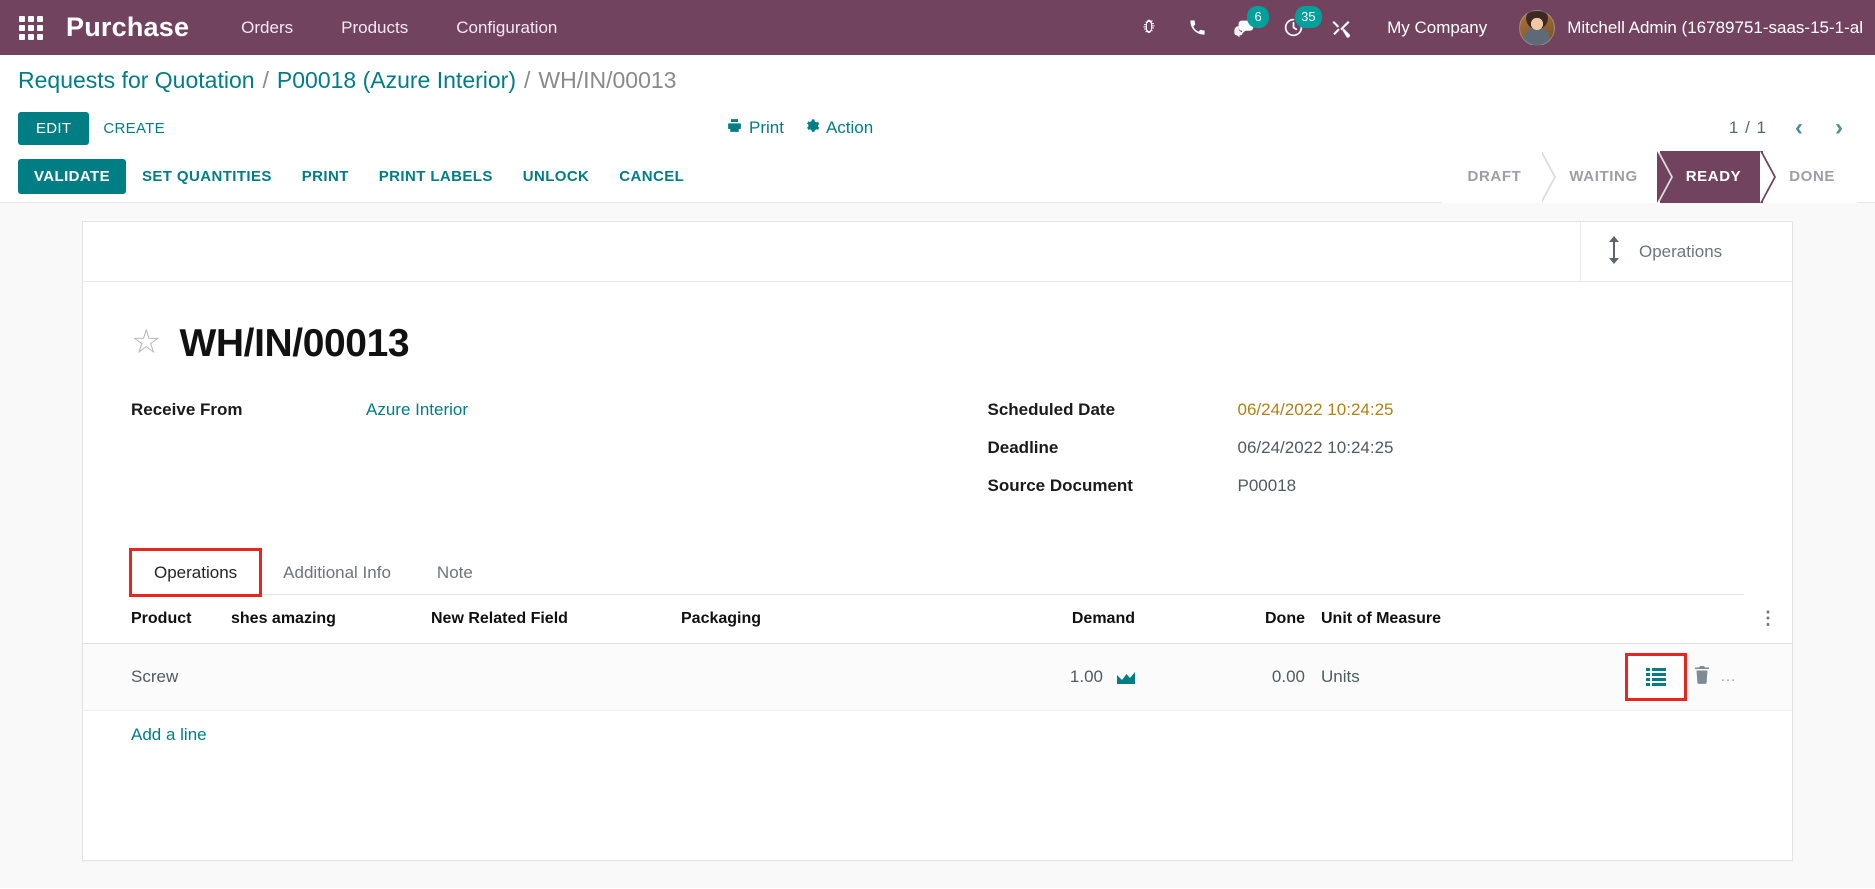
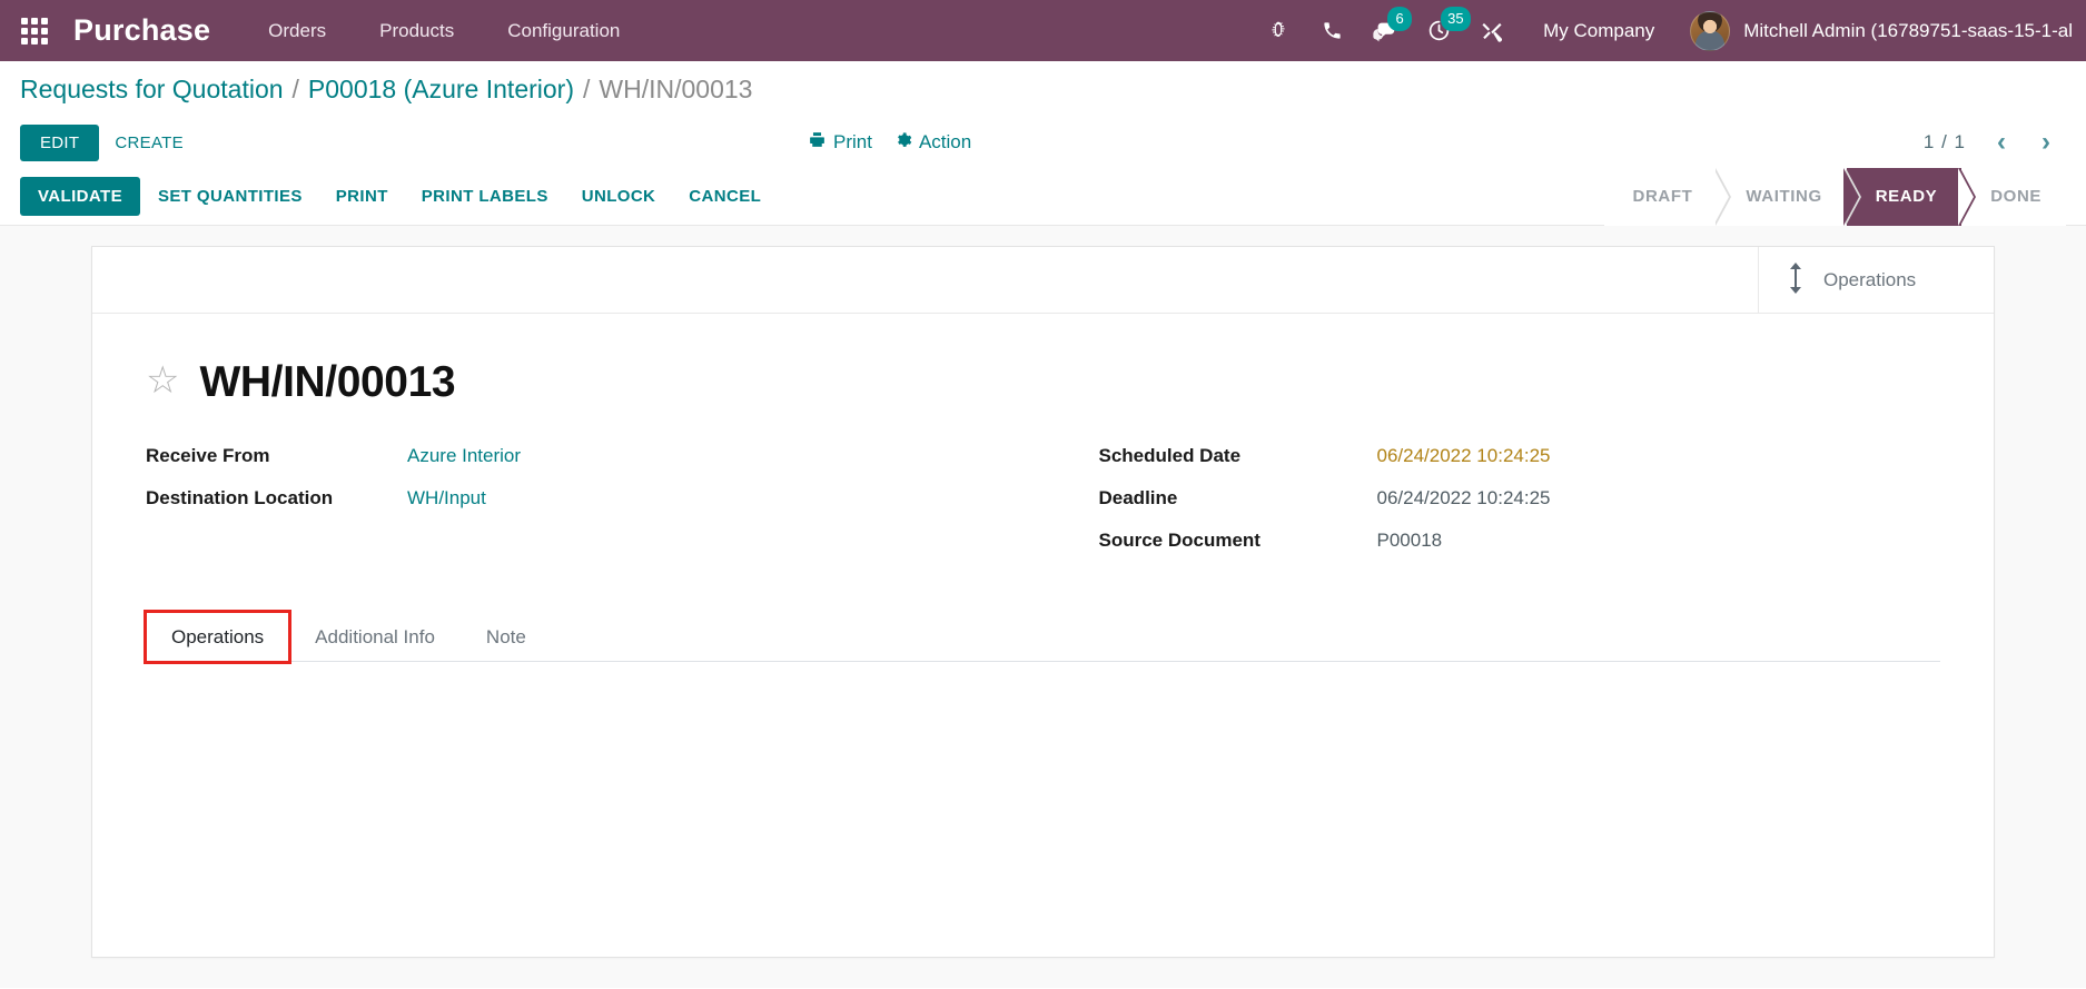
  Purchase
  Orders
  Products
  Configuration
  6
  35
  My Company
  Mitchell Admin (16789751-saas-15-1-al
  Requests for Quotation
  /
  P00018 (Azure Interior)
  /
  WH/IN/00013
  EDIT
  CREATE
  Print
  Action
  1 / 1
  ‹
  ›
  VALIDATE
  SET QUANTITIES
  PRINT
  PRINT LABELS
  UNLOCK
  CANCEL
  DRAFT
  WAITING
  READY
  DONE
  Operations
  ☆
  WH/IN/00013
  Receive From
  Azure Interior
+ Destination Location
+ WH/Input
  Scheduled Date
  06/24/2022 10:24:25
  Deadline
  06/24/2022 10:24:25
  Source Document
  P00018
  Operations
  Additional Info
  Note
- Product	shes amazing	New Related Field	Packaging	Demand	Done	Unit of Measure		⋮
- Screw				1.00	0.00	Units	…
- Add a line
